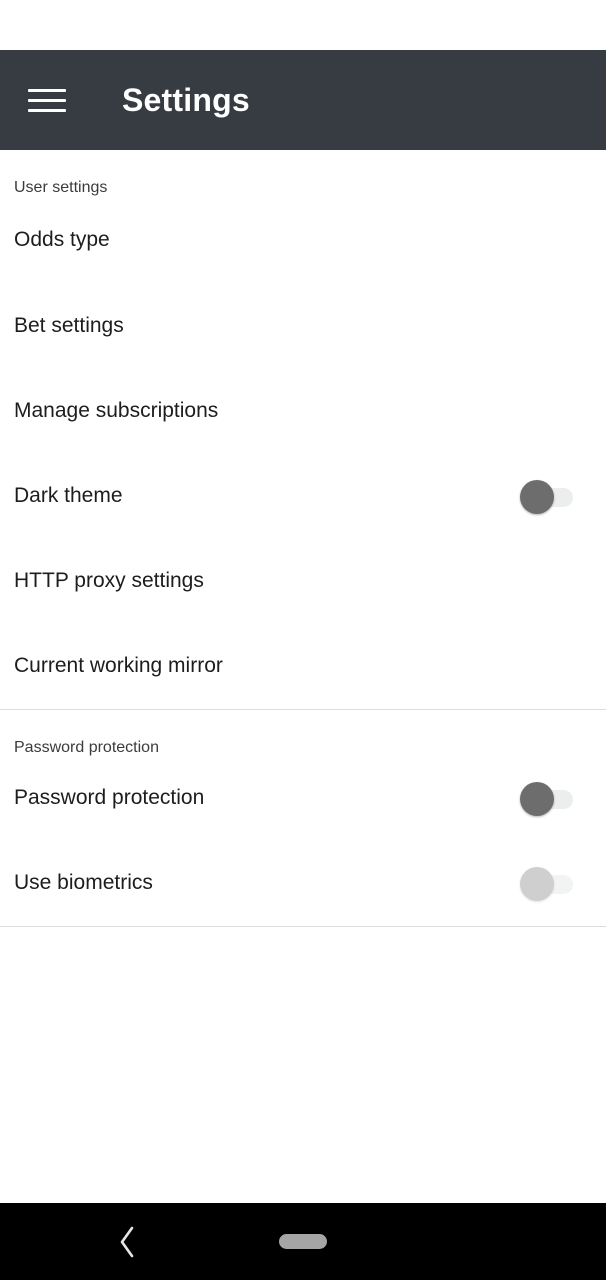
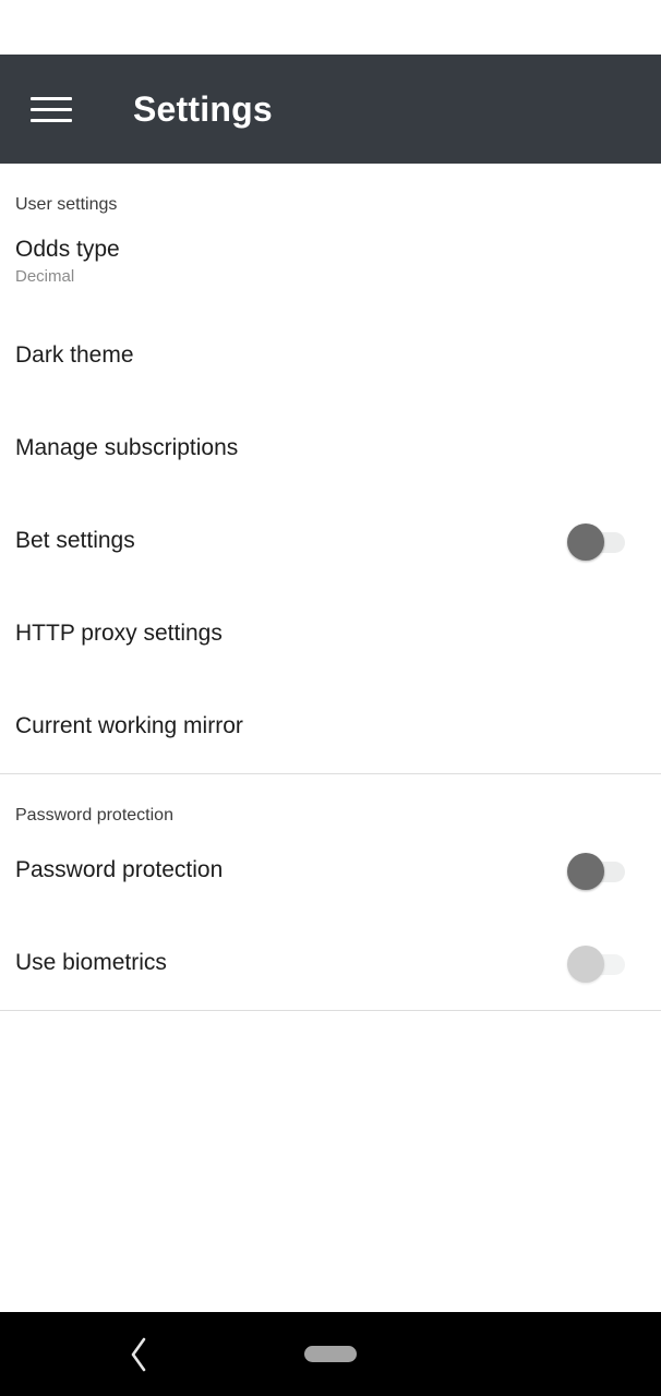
  Settings
  User settings
  Odds type
+ Decimal
- Bet settings
+ Dark theme
  Manage subscriptions
- Dark theme
+ Bet settings
  HTTP proxy settings
  Current working mirror
  Password protection
  Password protection
  Use biometrics
